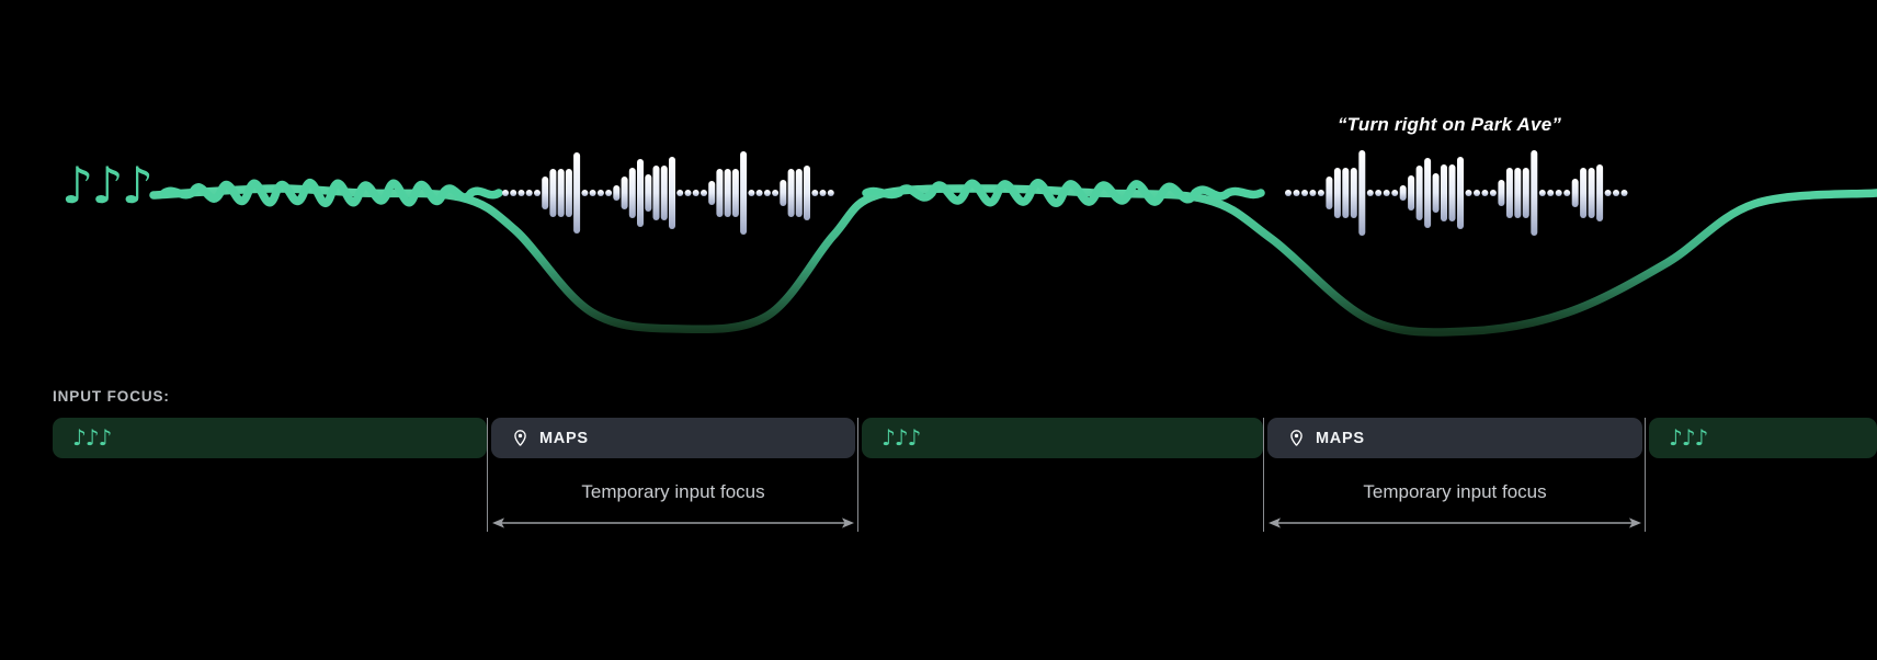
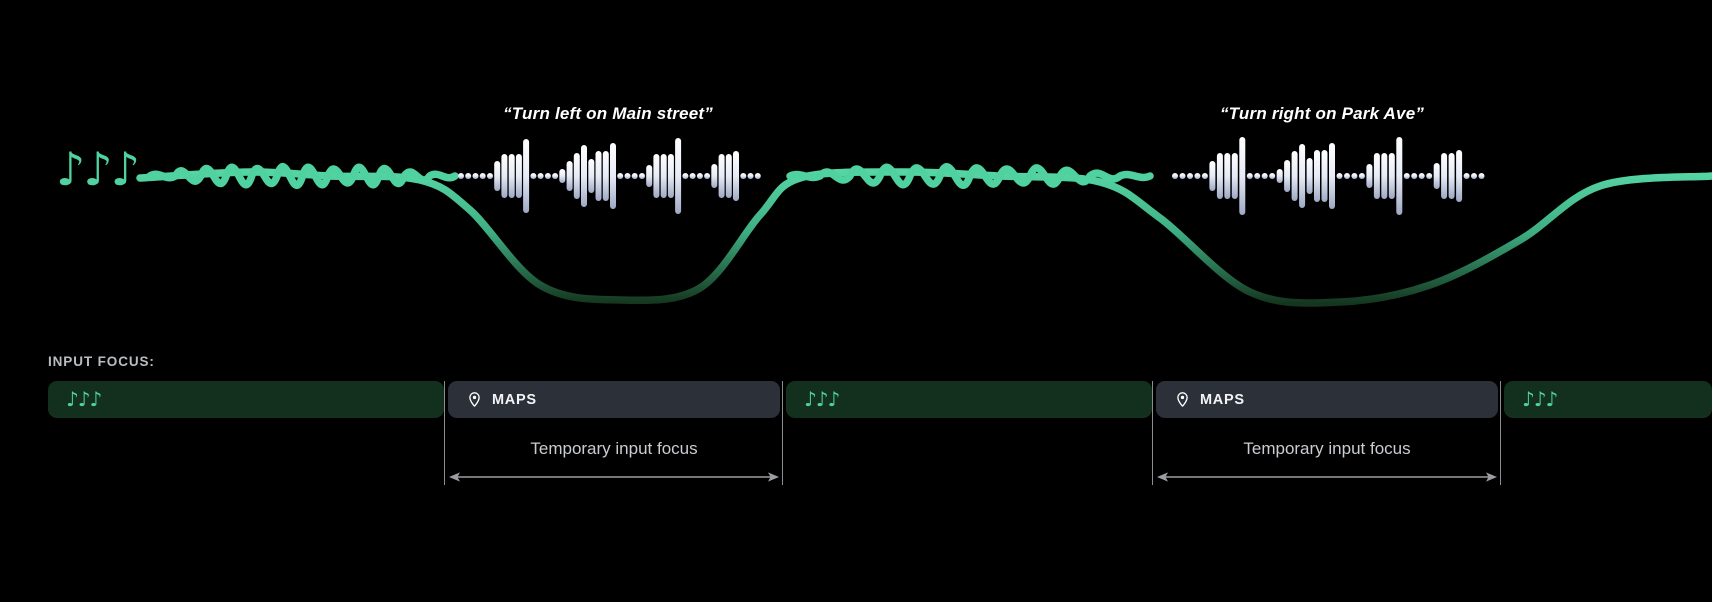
  ♪♪♪
+ “Turn left on Main street”
  “Turn right on Park Ave”
  INPUT FOCUS:
  ♪♪♪
  MAPS
  Temporary input focus
  ♪♪♪
  MAPS
  Temporary input focus
  ♪♪♪
